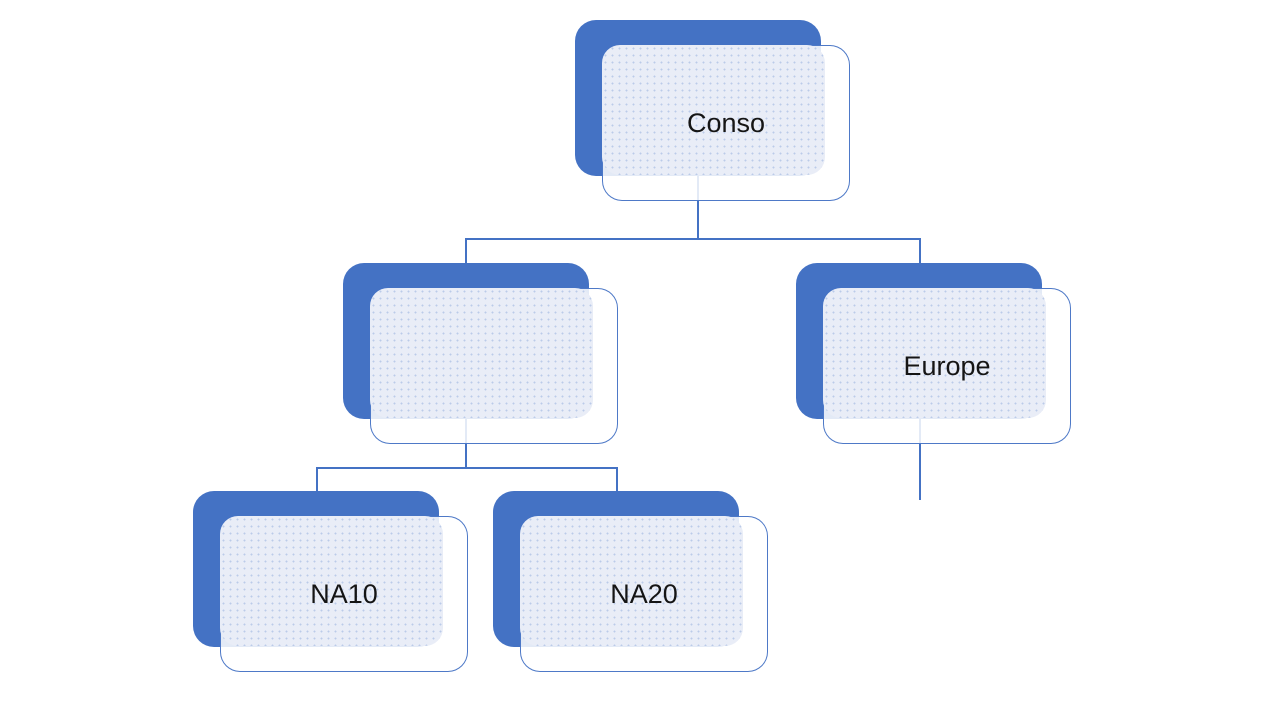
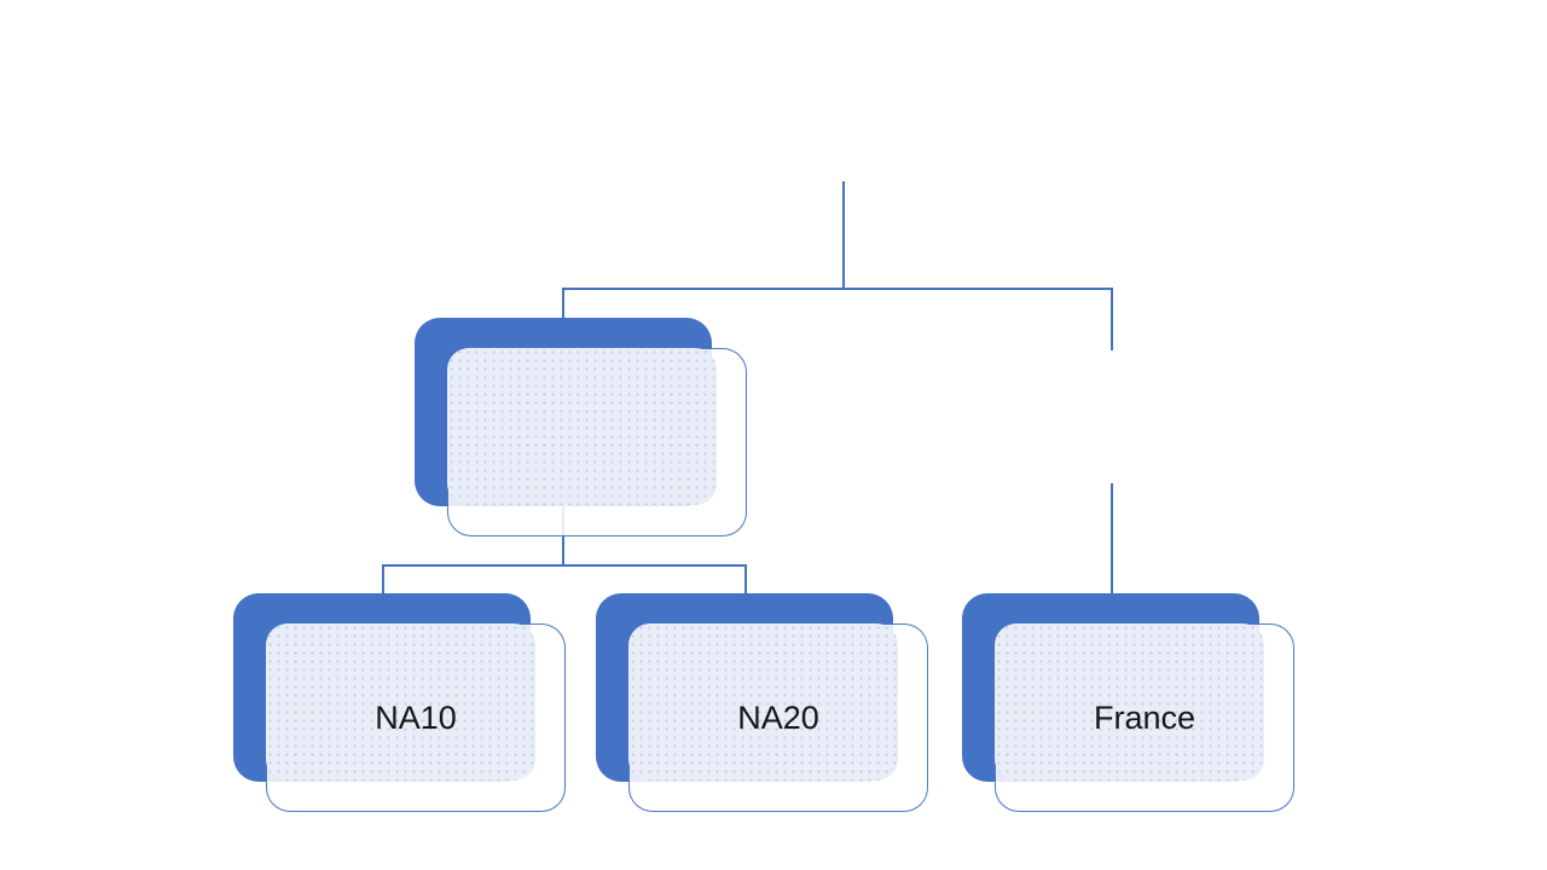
- Conso
- Europe
  NA10
  NA20
+ France
